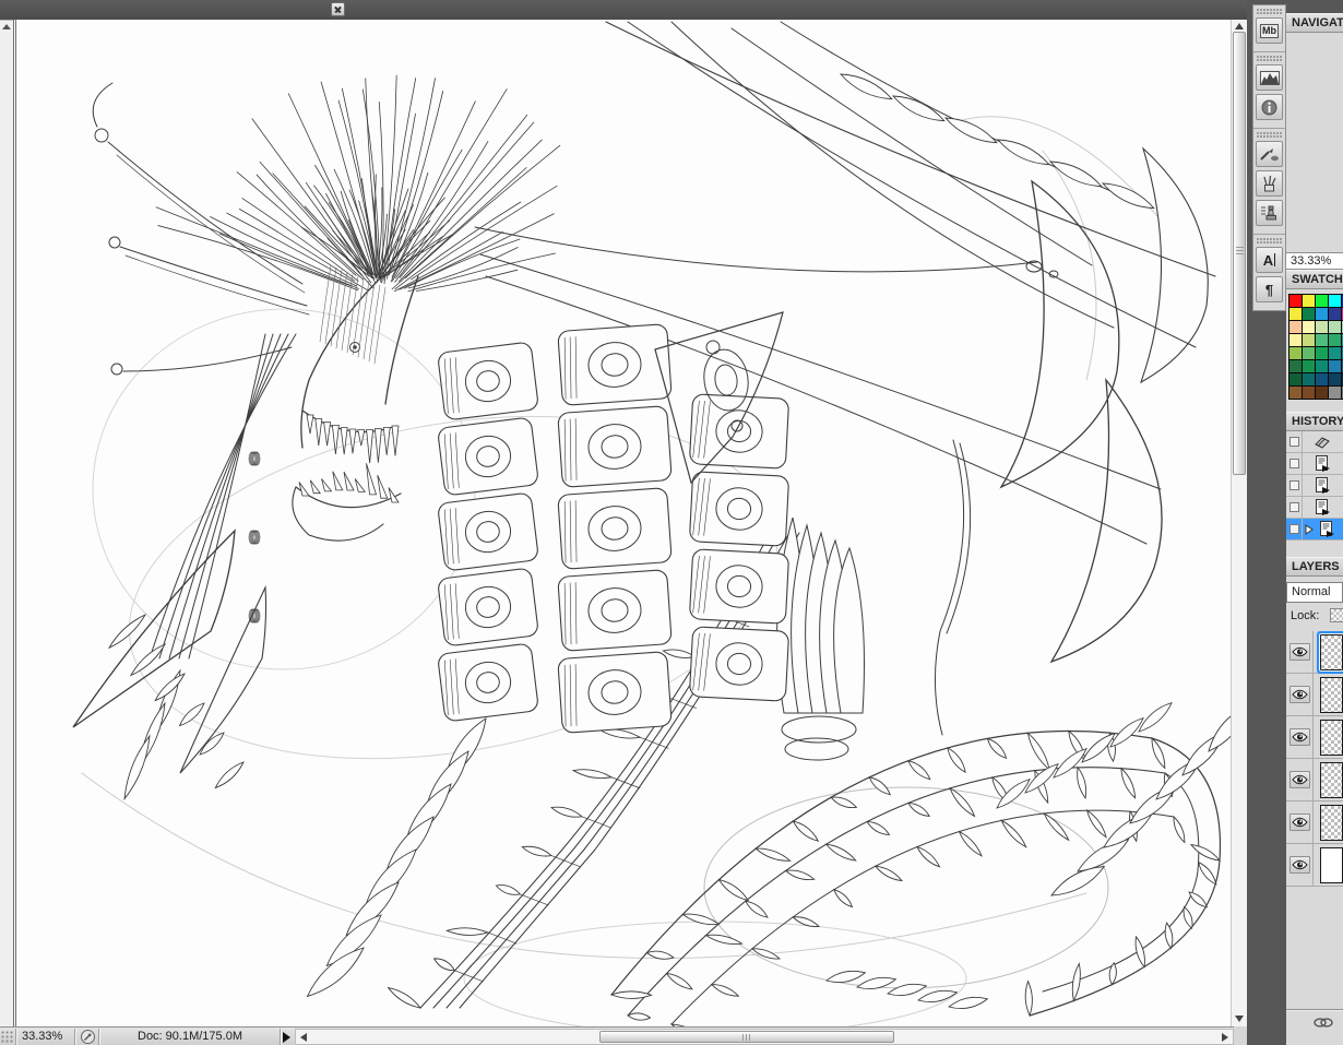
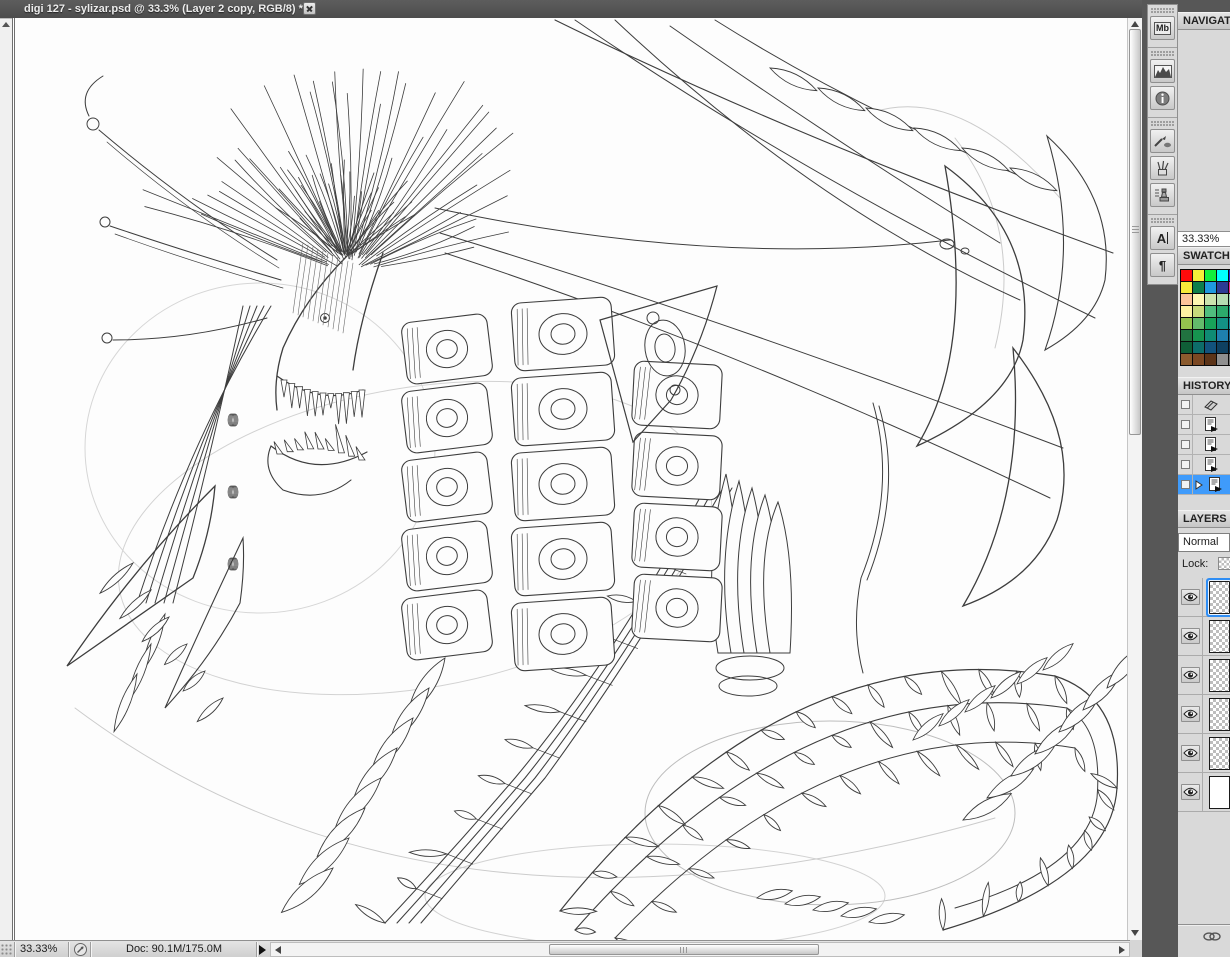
+ digi 127 - sylizar.psd @ 33.3% (Layer 2 copy, RGB/8) *
  Mb
  A
  ¶
  NAVIGAT
  33.33%
  SWATCH
  HISTORY
  LAYERS
  Normal
  Lock:
  33.33%
  Doc: 90.1M/175.0M
